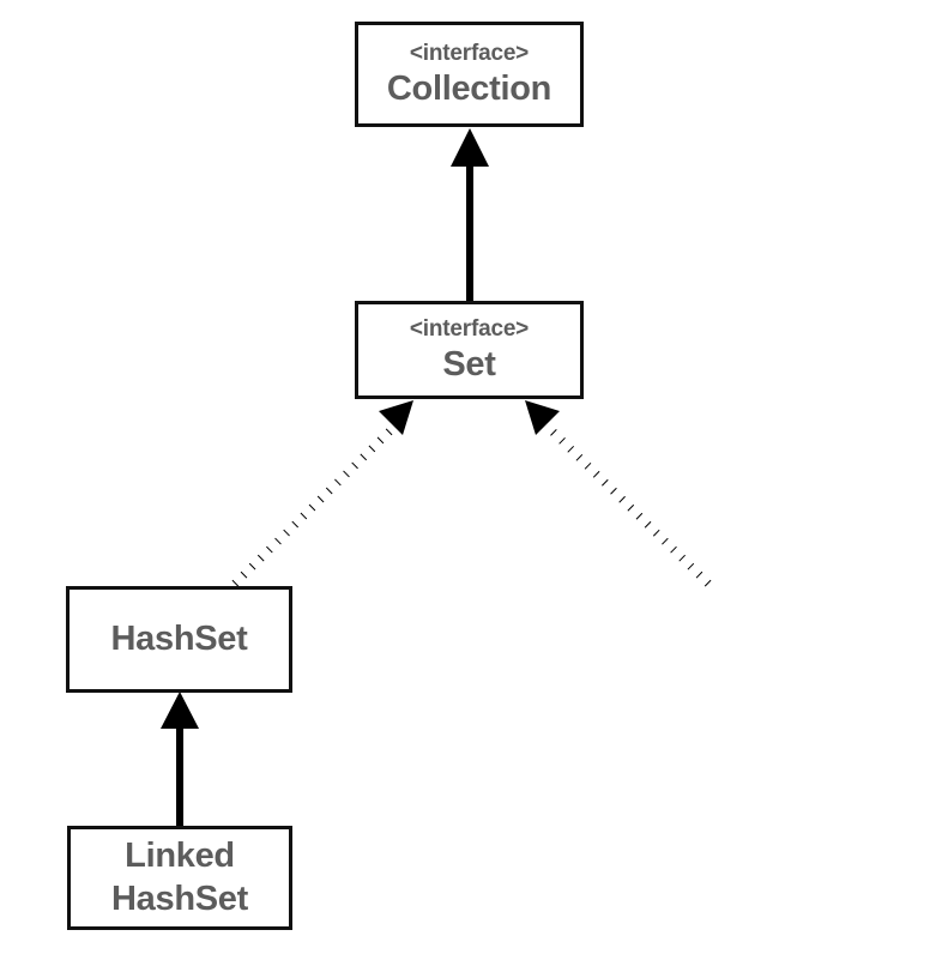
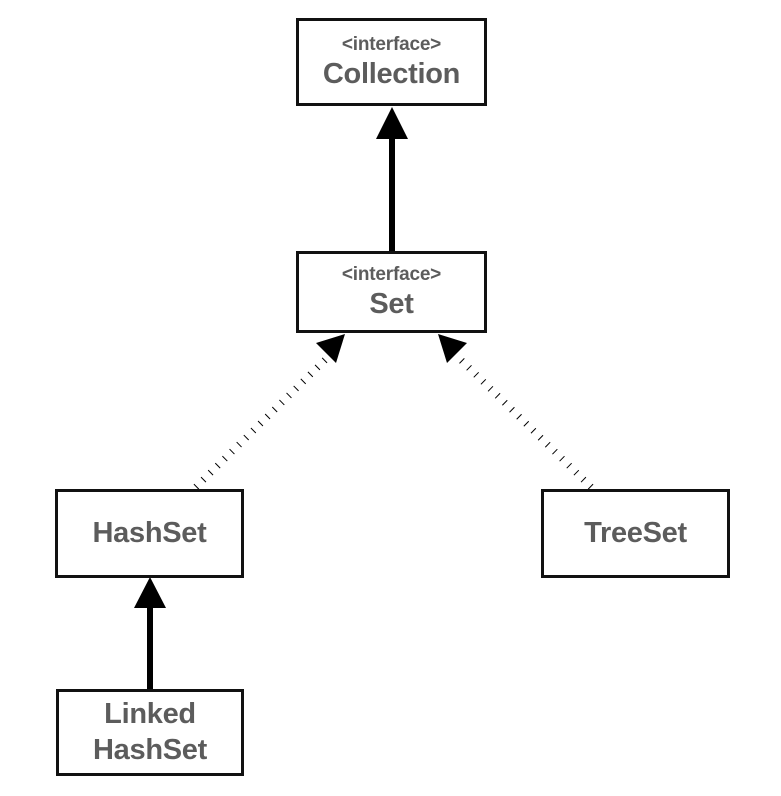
  <interface>
  Collection
  <interface>
  Set
  HashSet
+ TreeSet
  Linked
  HashSet
